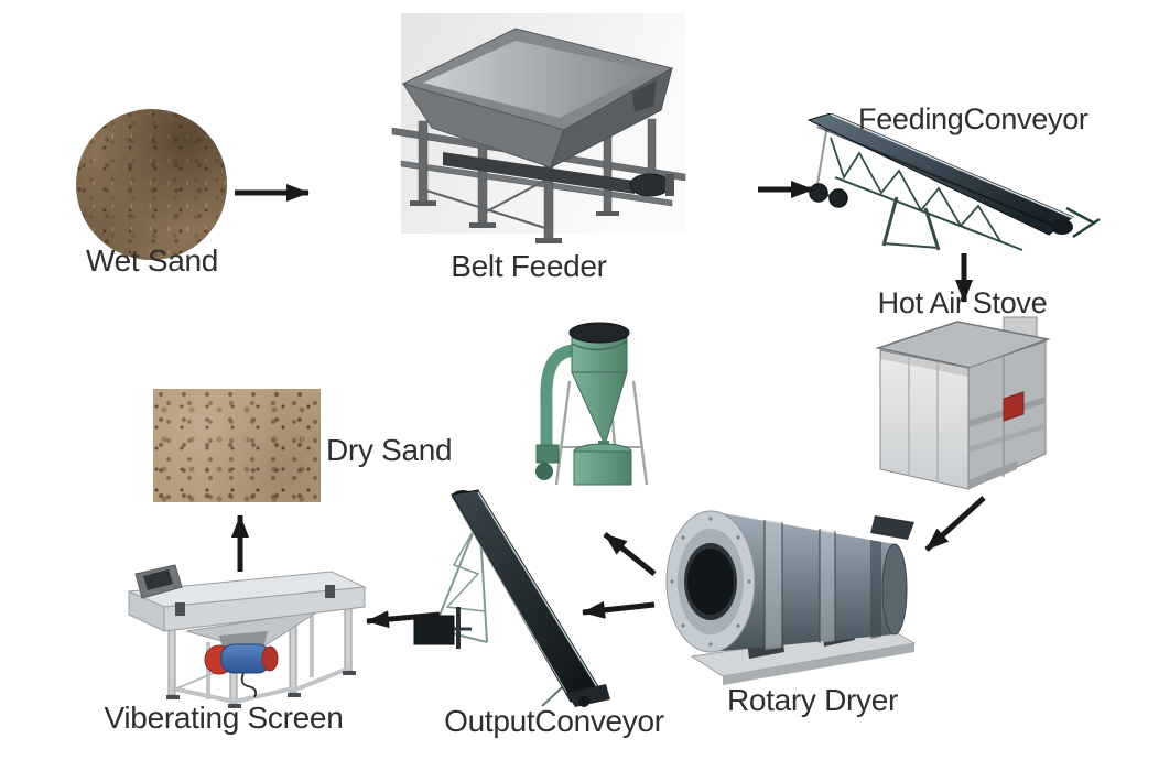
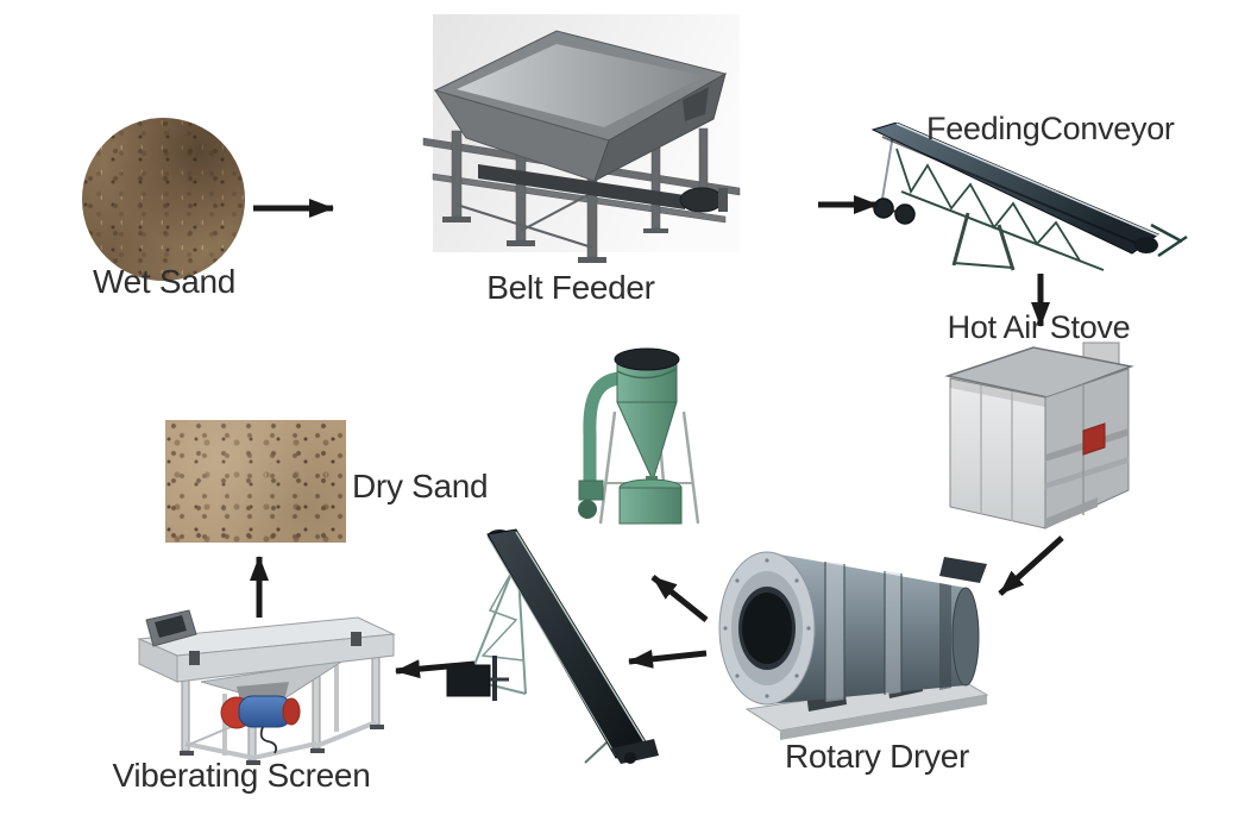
  Wet Sand
  Belt Feeder
  FeedingConveyor
  Hot Air Stove
  Rotary Dryer
- OutputConveyor
  Viberating Screen
  Dry Sand
